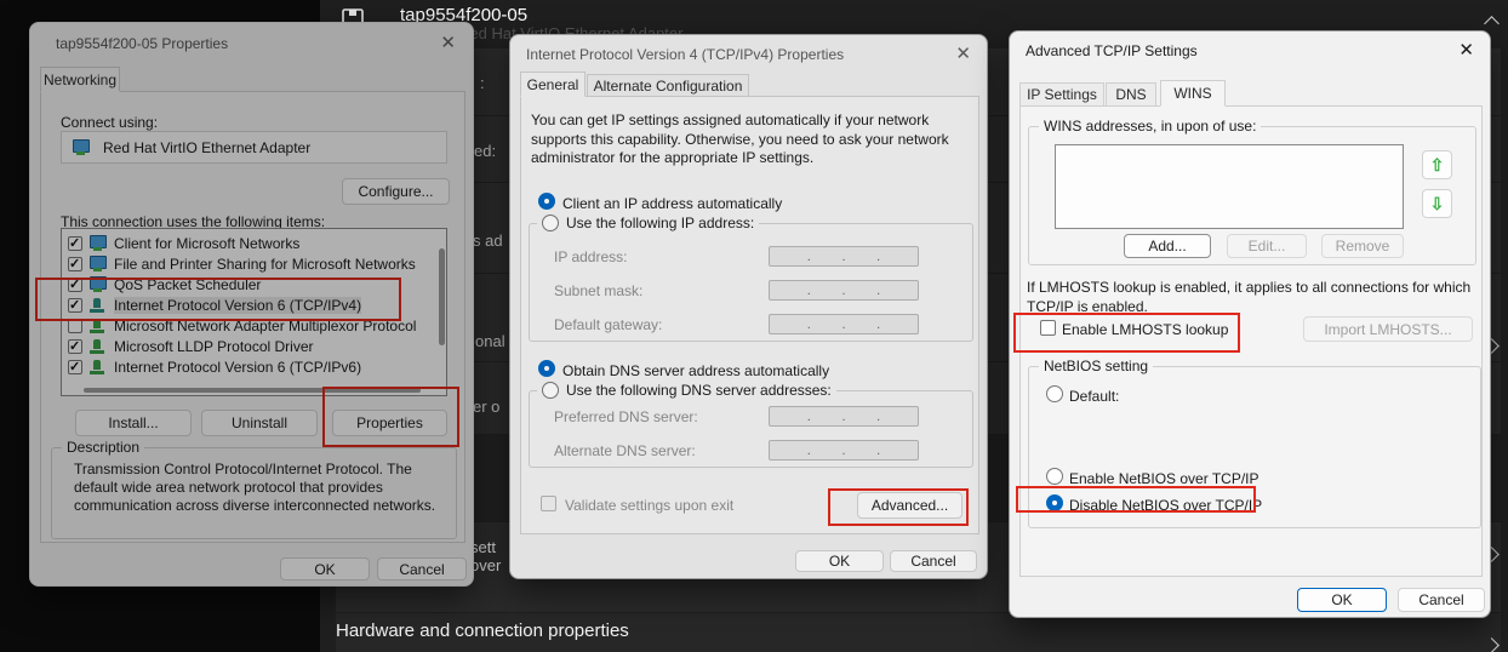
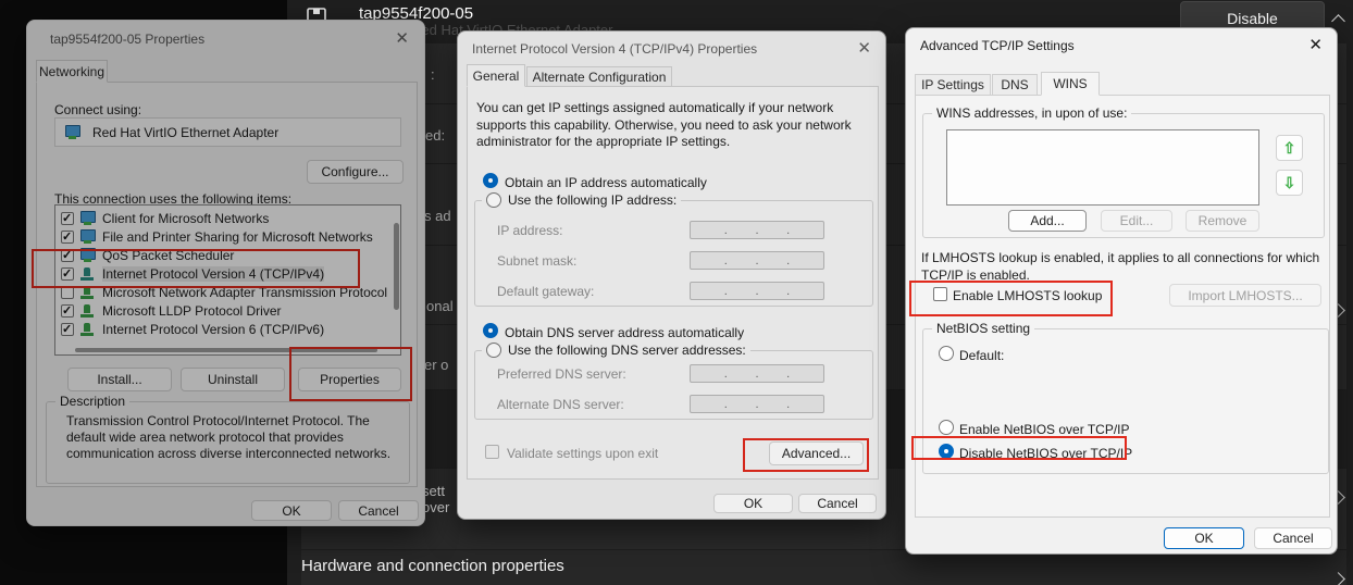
  tap9554f200-05
+ Disable
  :
  ed:
  s ad
  onal
  er o
  sett
  over
  Hardware and connection properties
  tap9554f200-05 Properties
  ✕
  Networking
  Connect using:
  Red Hat VirtIO Ethernet Adapter
  Configure...
  This connection uses the following items:
  ✓
  Client for Microsoft Networks
  ✓
  File and Printer Sharing for Microsoft Networks
  ✓
  QoS Packet Scheduler
  ✓
- Internet Protocol Version 6 (TCP/IPv4)
+ Internet Protocol Version 4 (TCP/IPv4)
- Microsoft Network Adapter Multiplexor Protocol
+ Microsoft Network Adapter Transmission Protocol
  ✓
  Microsoft LLDP Protocol Driver
  ✓
  Internet Protocol Version 6 (TCP/IPv6)
  Install...
  Uninstall
  Properties
  Description
  Transmission Control Protocol/Internet Protocol. The default wide area network protocol that provides communication across diverse interconnected networks.
  OK
  Cancel
  Internet Protocol Version 4 (TCP/IPv4) Properties
  ✕
  General
  Alternate Configuration
  You can get IP settings assigned automatically if your network supports this capability. Otherwise, you need to ask your network administrator for the appropriate IP settings.
- Client an IP address automatically
+ Obtain an IP address automatically
  Use the following IP address:
  IP address:
  .
  .
  .
  Subnet mask:
  .
  .
  .
  Default gateway:
  .
  .
  .
  Obtain DNS server address automatically
  Use the following DNS server addresses:
  Preferred DNS server:
  .
  .
  .
  Alternate DNS server:
  .
  .
  .
  Validate settings upon exit
  Advanced...
  OK
  Cancel
  Advanced TCP/IP Settings
  ✕
  IP Settings
  DNS
  WINS
  WINS addresses, in upon of use:
  ⇧
  ⇩
  Add...
  Edit...
  Remove
  If LMHOSTS lookup is enabled, it applies to all connections for which TCP/IP is enabled.
  Enable LMHOSTS lookup
  Import LMHOSTS...
  NetBIOS setting
  Default:
  Enable NetBIOS over TCP/IP
  Disable NetBIOS over TCP/IP
  OK
  Cancel
